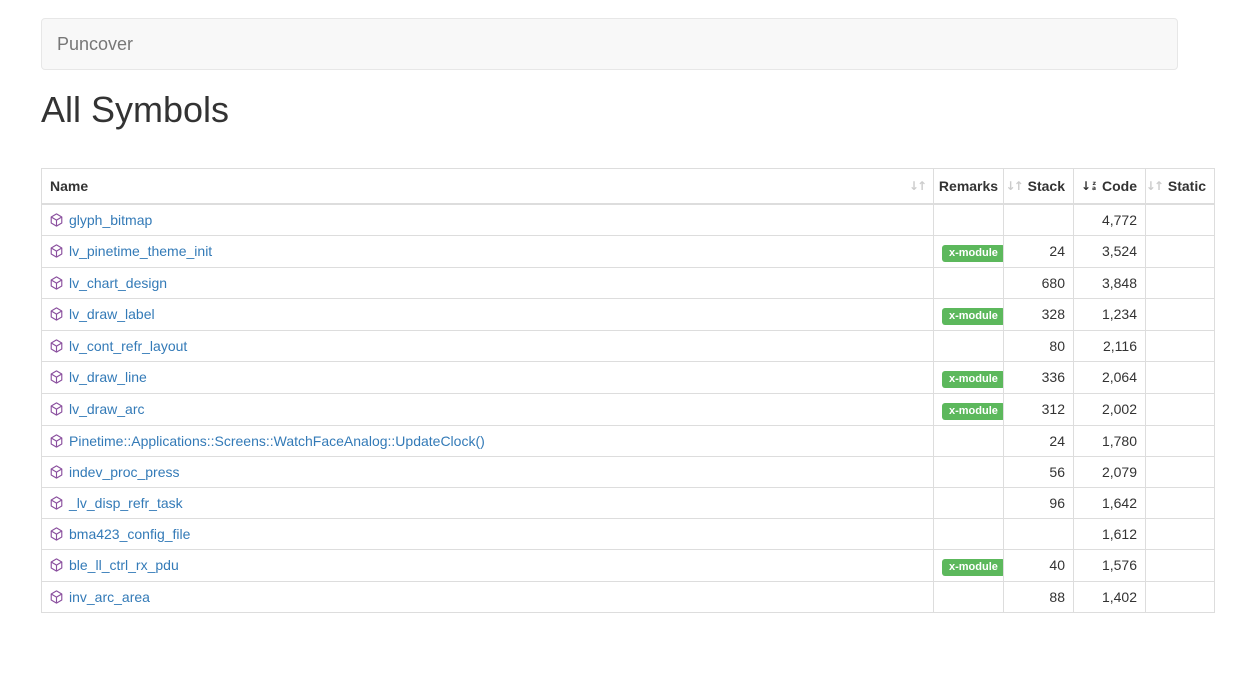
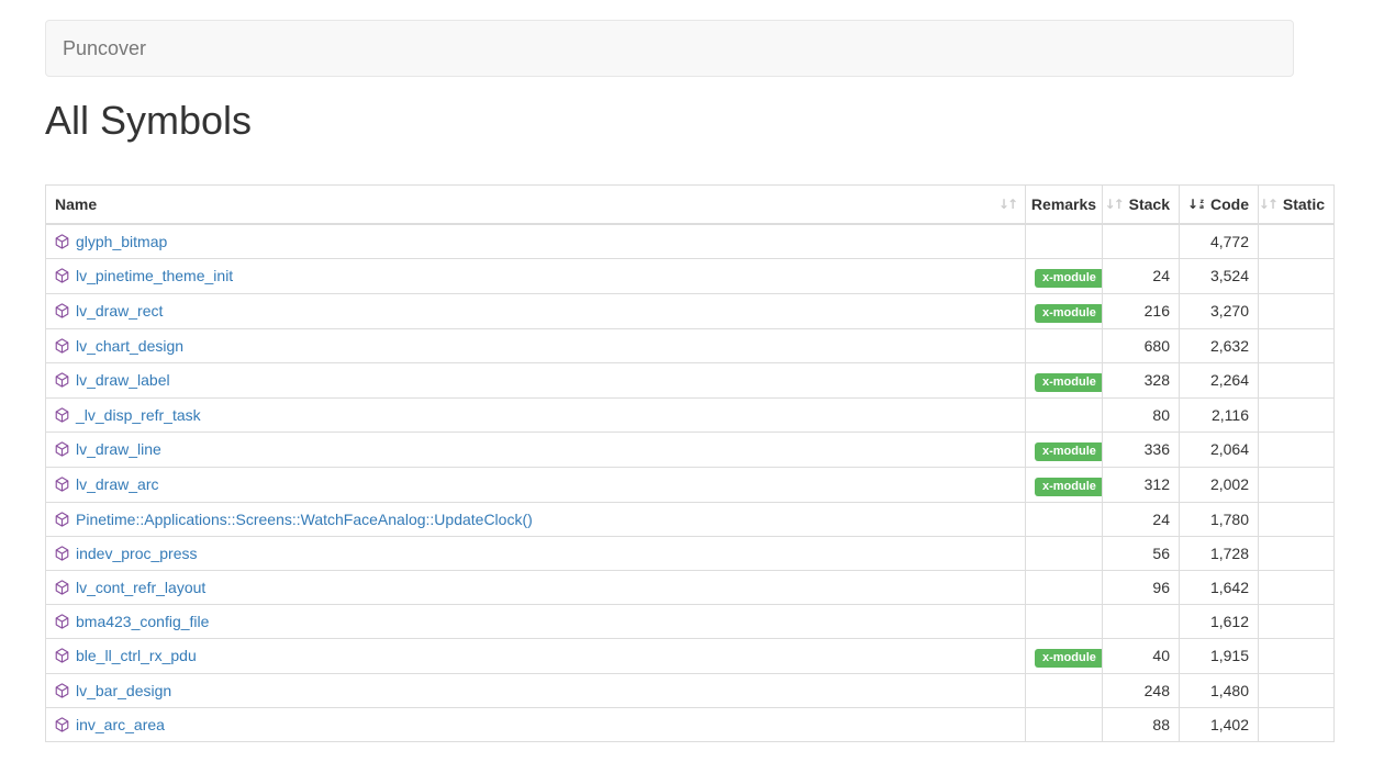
  Puncover
  All Symbols
  Name ↓↑	Remarks	↓↑ Stack	↓ Code	↓↑ Static
  glyph_bitmap			4,772
  lv_pinetime_theme_init	x-module	24	3,524
+ lv_draw_rect	x-module	216	3,270
- lv_chart_design		680	3,848
+ lv_chart_design		680	2,632
- lv_draw_label	x-module	328	1,234
+ lv_draw_label	x-module	328	2,264
- lv_cont_refr_layout		80	2,116
+ _lv_disp_refr_task		80	2,116
  lv_draw_line	x-module	336	2,064
  lv_draw_arc	x-module	312	2,002
  Pinetime::Applications::Screens::WatchFaceAnalog::UpdateClock()		24	1,780
- indev_proc_press		56	2,079
+ indev_proc_press		56	1,728
- _lv_disp_refr_task		96	1,642
+ lv_cont_refr_layout		96	1,642
  bma423_config_file			1,612
- ble_ll_ctrl_rx_pdu	x-module	40	1,576
+ ble_ll_ctrl_rx_pdu	x-module	40	1,915
+ lv_bar_design		248	1,480
  inv_arc_area		88	1,402
